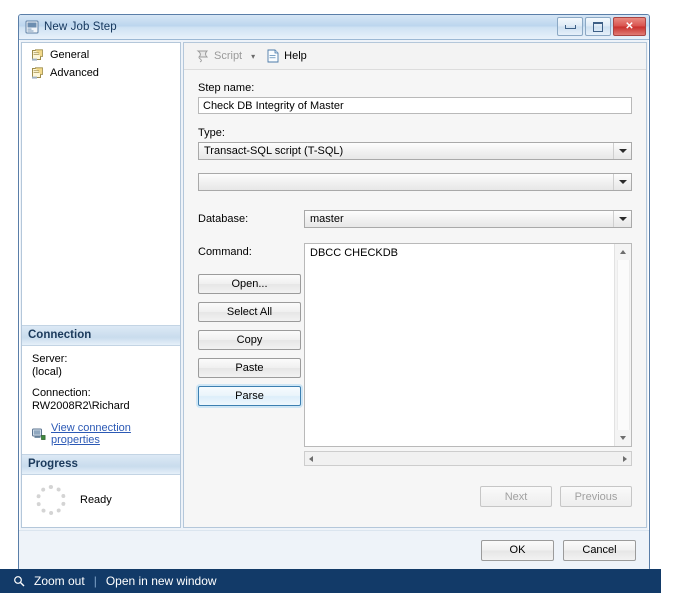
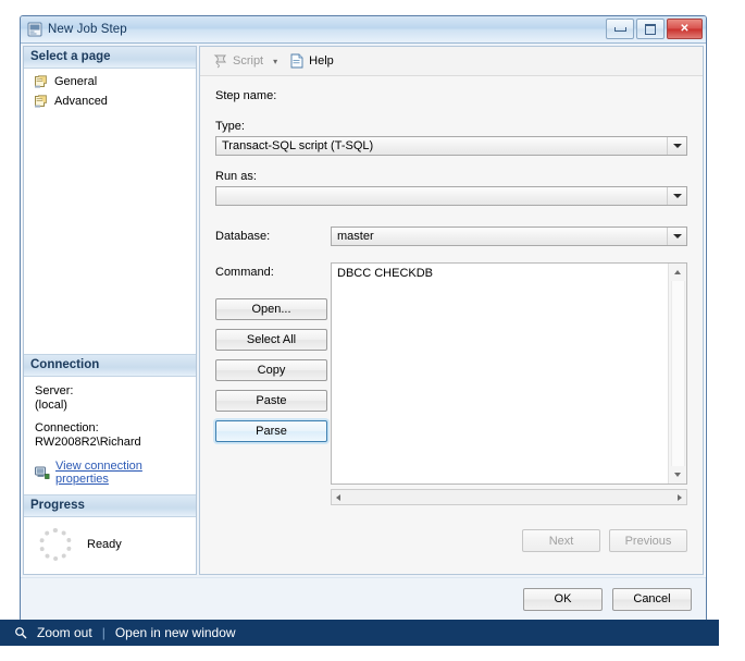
  New Job Step
  ✕
+ Select a page
  General
  Advanced
  Connection
  Server:
  (local)
  Connection:
  RW2008R2\Richard
  View connection properties
  Progress
  Ready
  Script
  ▾
  Help
  Step name:
- Check DB Integrity of Master
  Type:
  Transact-SQL script (T-SQL)
+ Run as:
  Database:
  master
  Command:
  DBCC CHECKDB
  Open... Select All Copy Paste Parse
  Next
  Previous
  OK
  Cancel
  Zoom out
  |
  Open in new window
